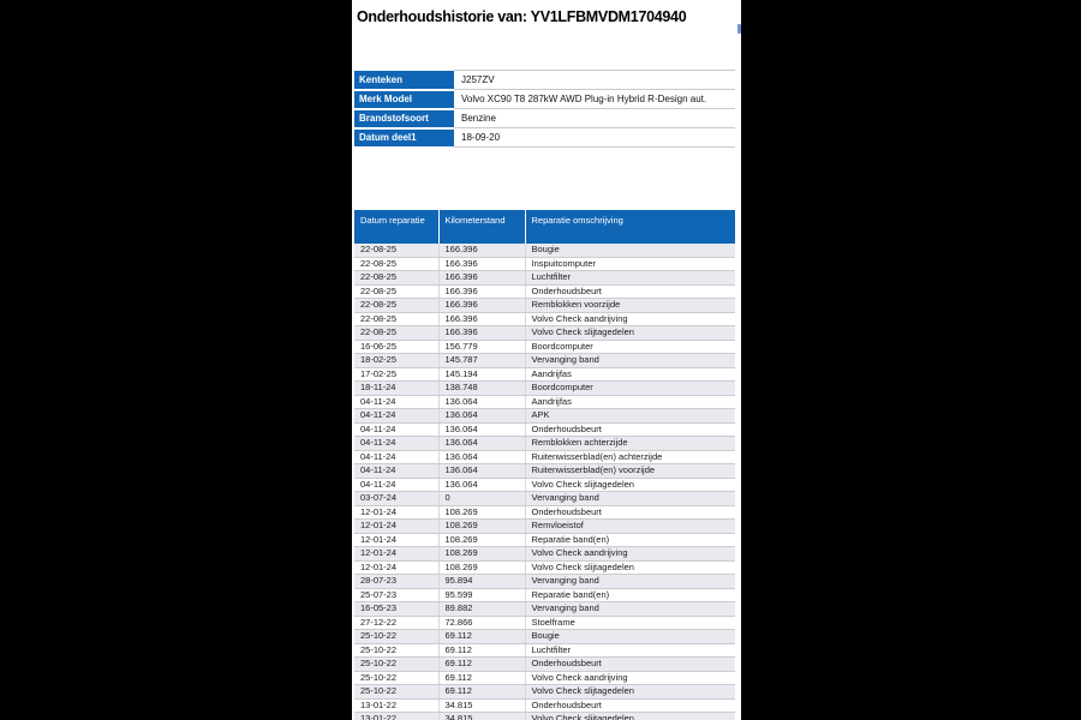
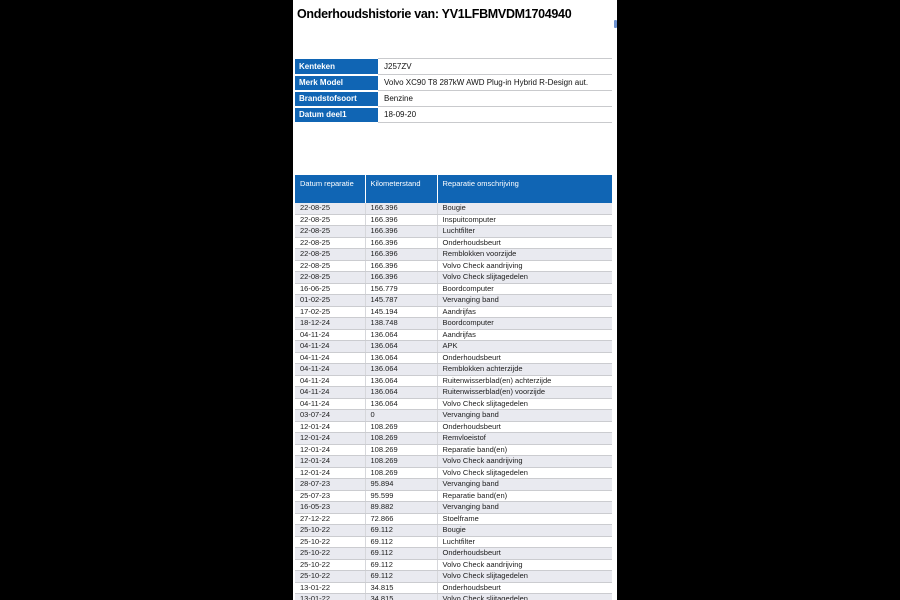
  Onderhoudshistorie van: YV1LFBMVDM1704940
  Kenteken	J257ZV
  Merk Model	Volvo XC90 T8 287kW AWD Plug-in Hybrid R-Design aut.
  Brandstofsoort	Benzine
  Datum deel1	18-09-20
  Datum reparatie	Kilometerstand	Reparatie omschrijving
  22-08-25	166.396	Bougie
  22-08-25	166.396	Inspuitcomputer
  22-08-25	166.396	Luchtfilter
  22-08-25	166.396	Onderhoudsbeurt
  22-08-25	166.396	Remblokken voorzijde
  22-08-25	166.396	Volvo Check aandrijving
  22-08-25	166.396	Volvo Check slijtagedelen
  16-06-25	156.779	Boordcomputer
- 18-02-25	145.787	Vervanging band
+ 01-02-25	145.787	Vervanging band
  17-02-25	145.194	Aandrijfas
- 18-11-24	138.748	Boordcomputer
+ 18-12-24	138.748	Boordcomputer
  04-11-24	136.064	Aandrijfas
  04-11-24	136.064	APK
  04-11-24	136.064	Onderhoudsbeurt
  04-11-24	136.064	Remblokken achterzijde
  04-11-24	136.064	Ruitenwisserblad(en) achterzijde
  04-11-24	136.064	Ruitenwisserblad(en) voorzijde
  04-11-24	136.064	Volvo Check slijtagedelen
  03-07-24	0	Vervanging band
  12-01-24	108.269	Onderhoudsbeurt
  12-01-24	108.269	Remvloeistof
  12-01-24	108.269	Reparatie band(en)
  12-01-24	108.269	Volvo Check aandrijving
  12-01-24	108.269	Volvo Check slijtagedelen
  28-07-23	95.894	Vervanging band
  25-07-23	95.599	Reparatie band(en)
  16-05-23	89.882	Vervanging band
  27-12-22	72.866	Stoelframe
  25-10-22	69.112	Bougie
  25-10-22	69.112	Luchtfilter
  25-10-22	69.112	Onderhoudsbeurt
  25-10-22	69.112	Volvo Check aandrijving
  25-10-22	69.112	Volvo Check slijtagedelen
  13-01-22	34.815	Onderhoudsbeurt
  13-01-22	34.815	Volvo Check slijtagedelen
